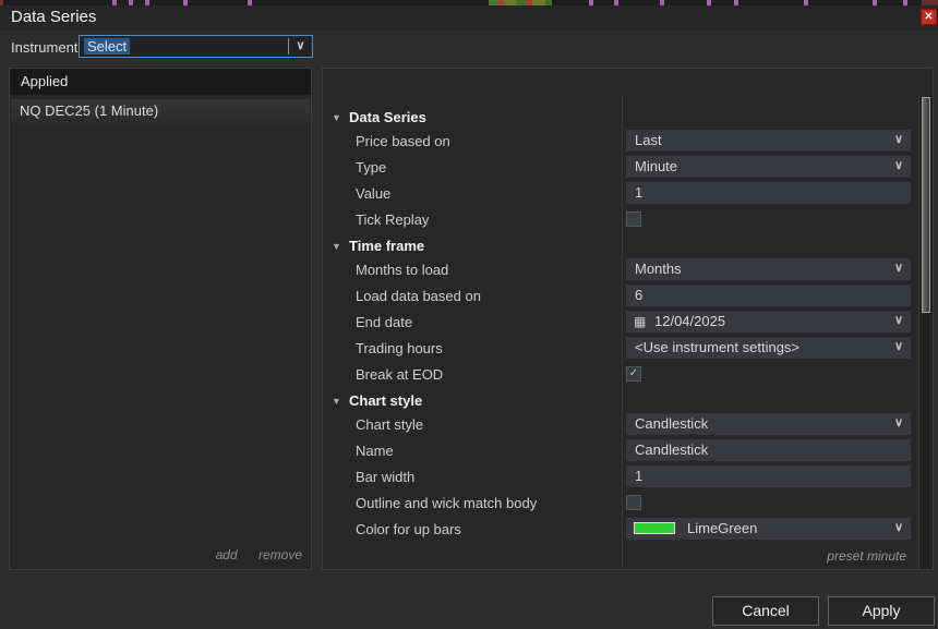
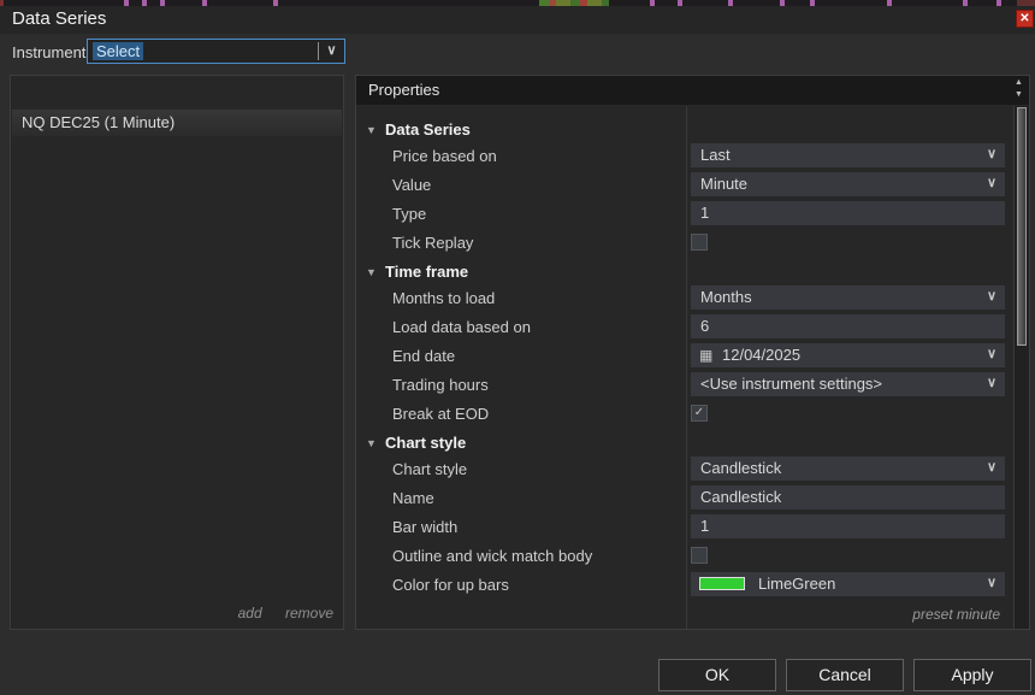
  Data Series
  ✕
  Instrument
  Select
  ∨
- Applied
  NQ DEC25 (1 Minute)
  add remove
+ Properties
  ▼
  Data Series
  Price based on
  Last
  ∨
- Type
+ Value
  Minute
  ∨
- Value
+ Type
  1
  Tick Replay
  ▼
  Time frame
  Months to load
  Months
  ∨
  Load data based on
  6
  End date
  ▦
  12/04/2025
  ∨
  Trading hours
  <Use instrument settings>
  ∨
  Break at EOD
  ✓
  ▼
  Chart style
  Chart style
  Candlestick
  ∨
  Name
  Candlestick
  Bar width
  1
  Outline and wick match body
  Color for up bars
  LimeGreen
  ∨
  preset minute
+ OK
  Cancel
  Apply
